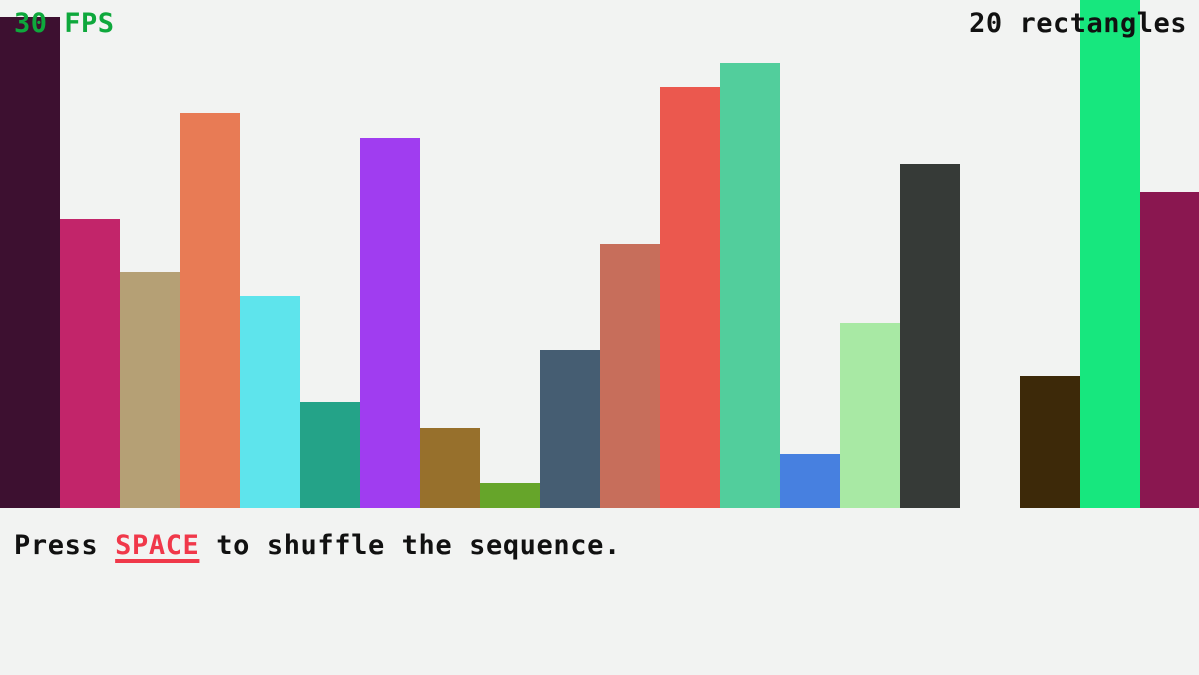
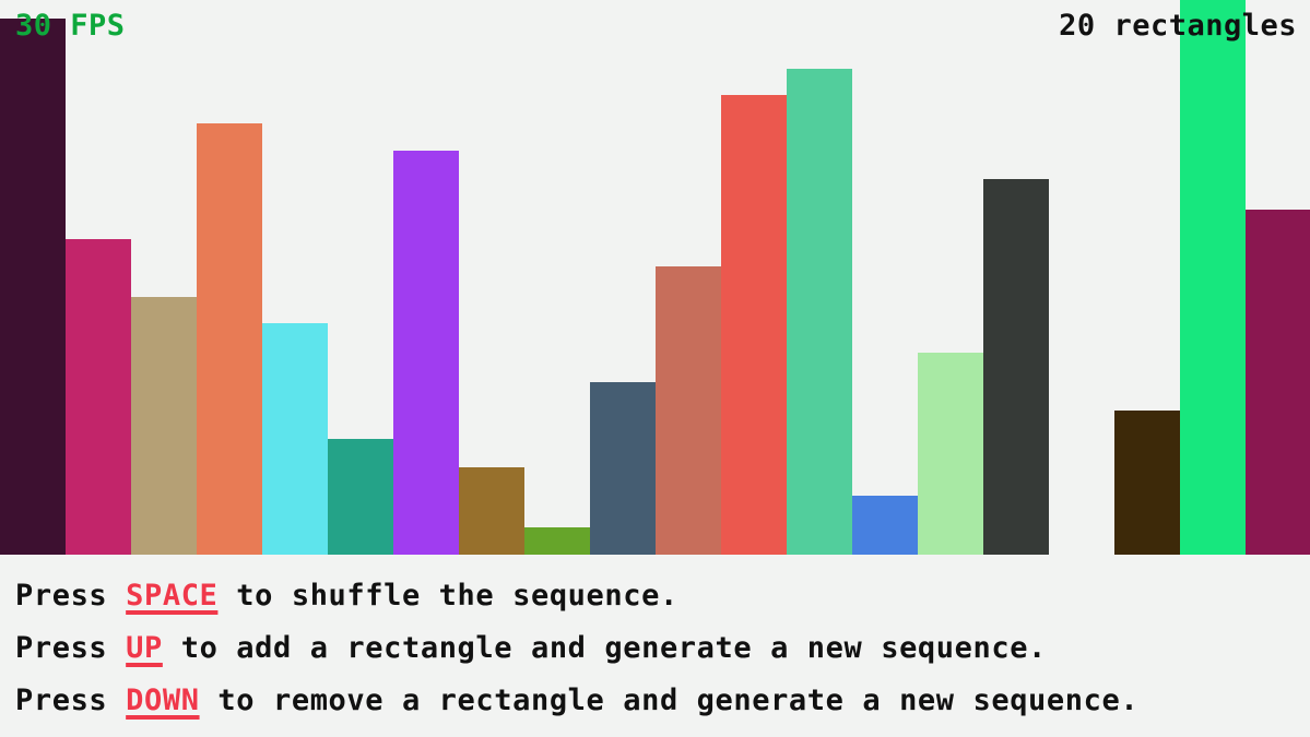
  30 FPS
  20 rectangles
  Press SPACE to shuffle the sequence.
+ Press UP to add a rectangle and generate a new sequence.
+ Press DOWN to remove a rectangle and generate a new sequence.
